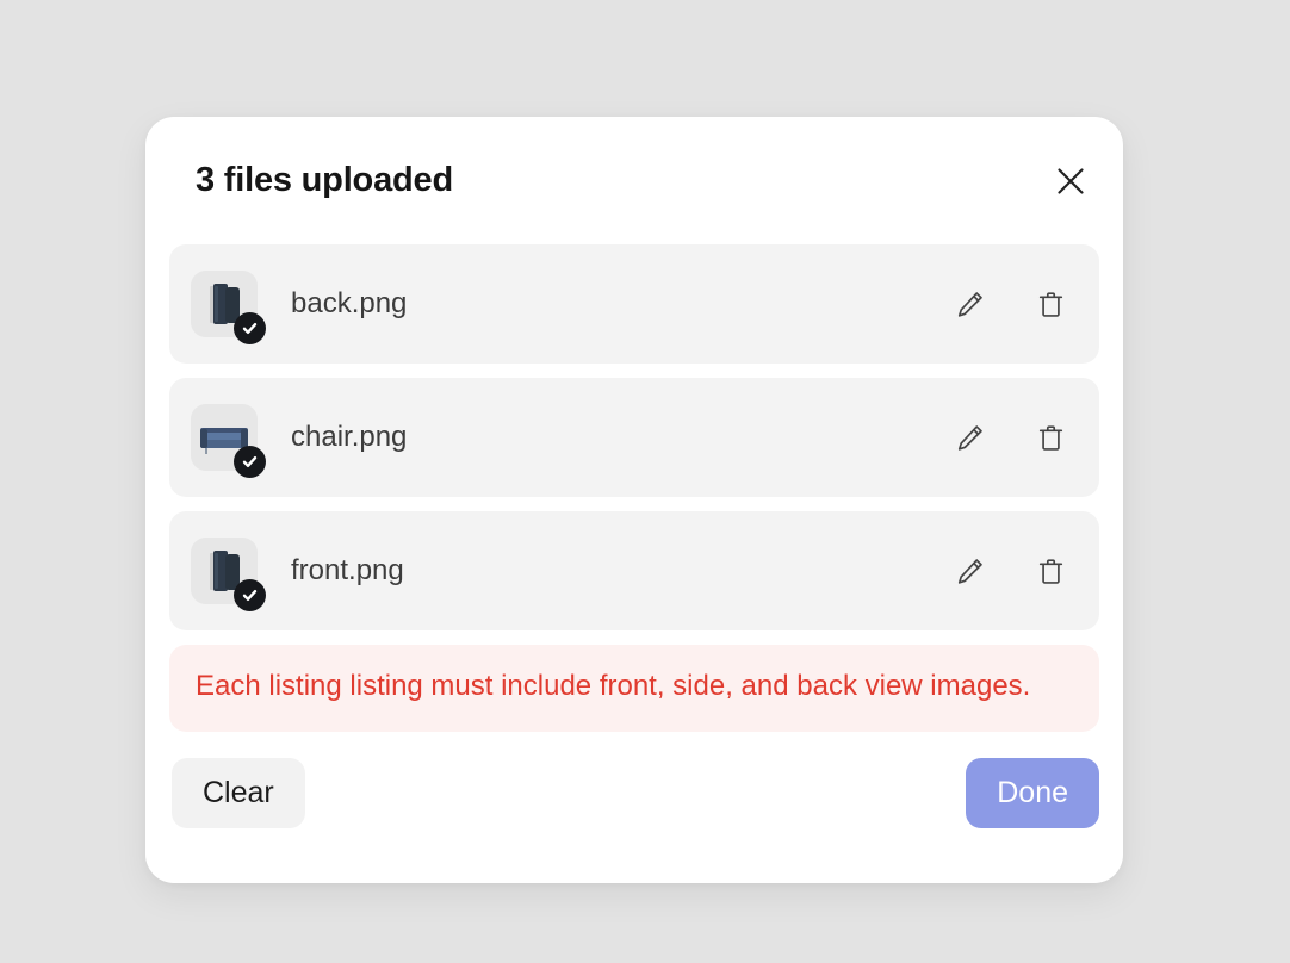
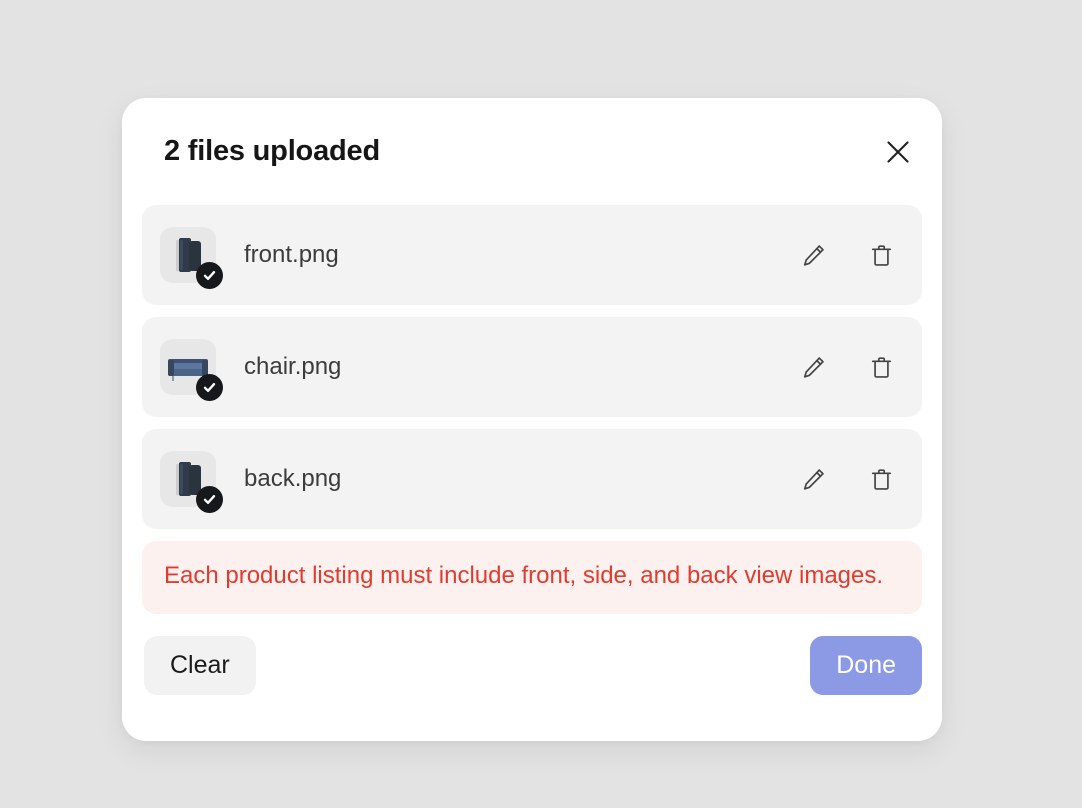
- 3 files uploaded
+ 2 files uploaded
- back.png
+ front.png
  chair.png
- front.png
+ back.png
- Each listing listing must include front, side, and back view images.
+ Each product listing must include front, side, and back view images.
  Clear
  Done
